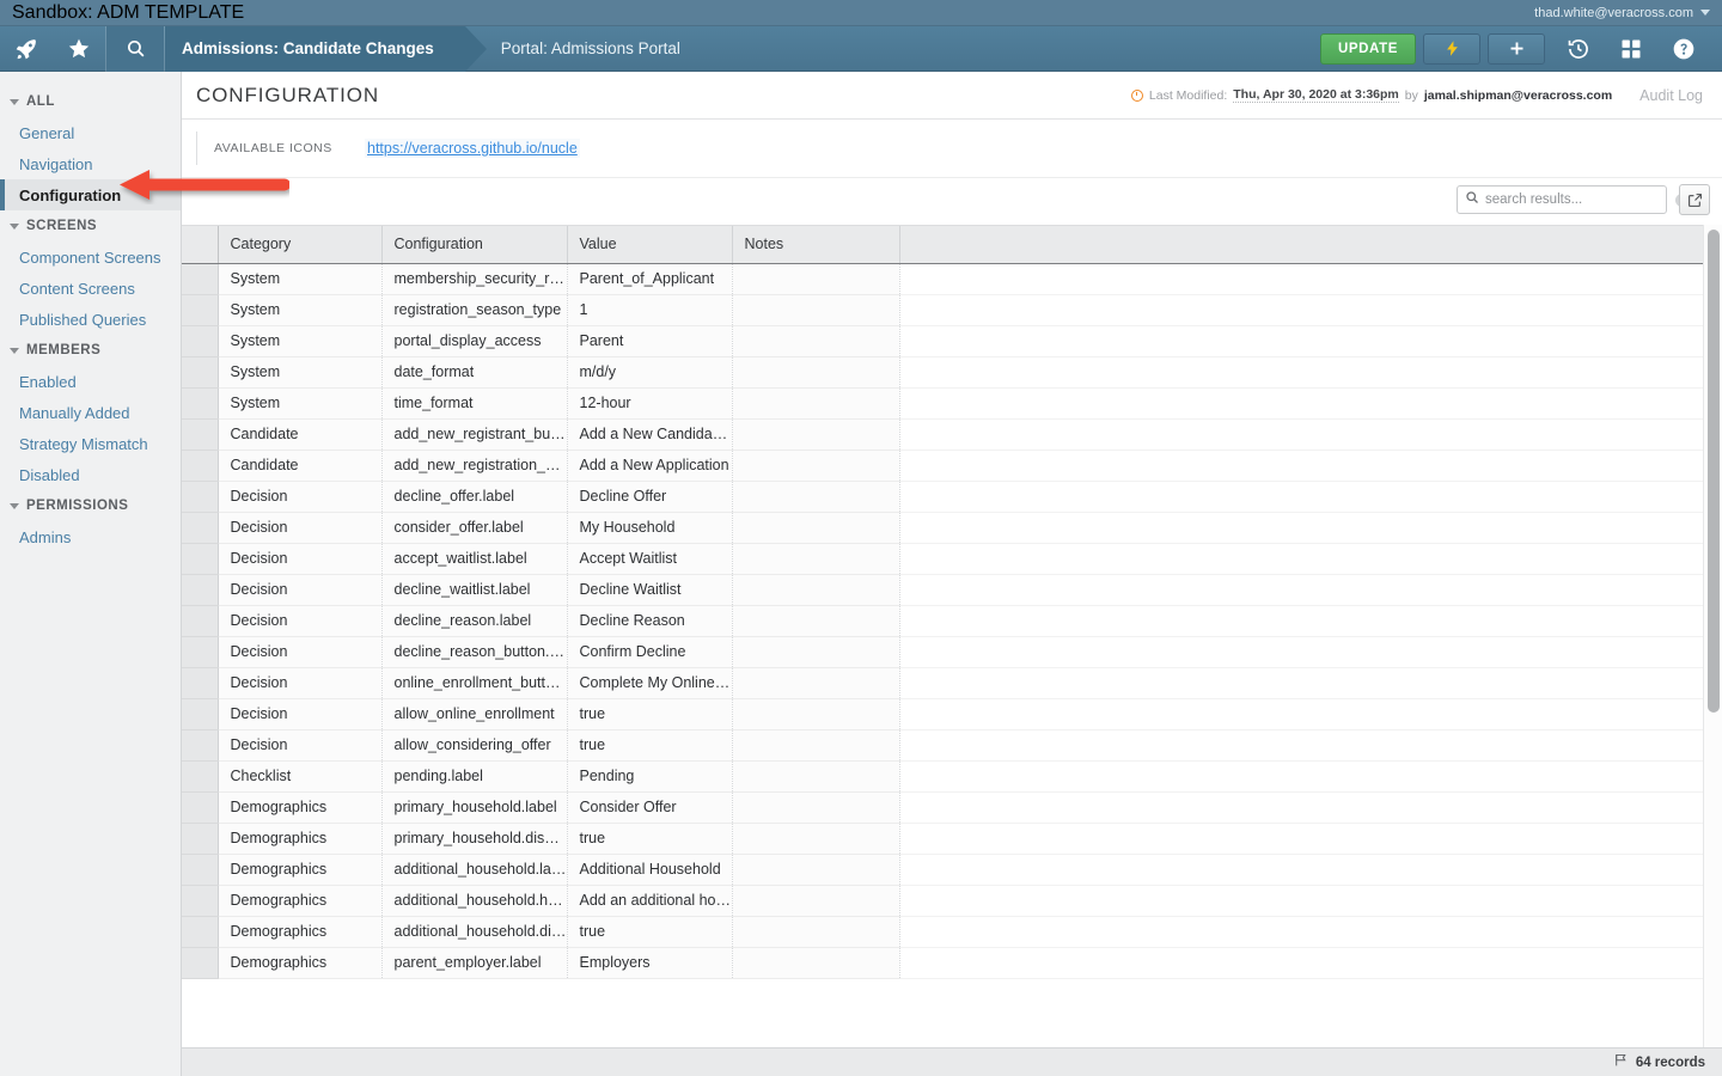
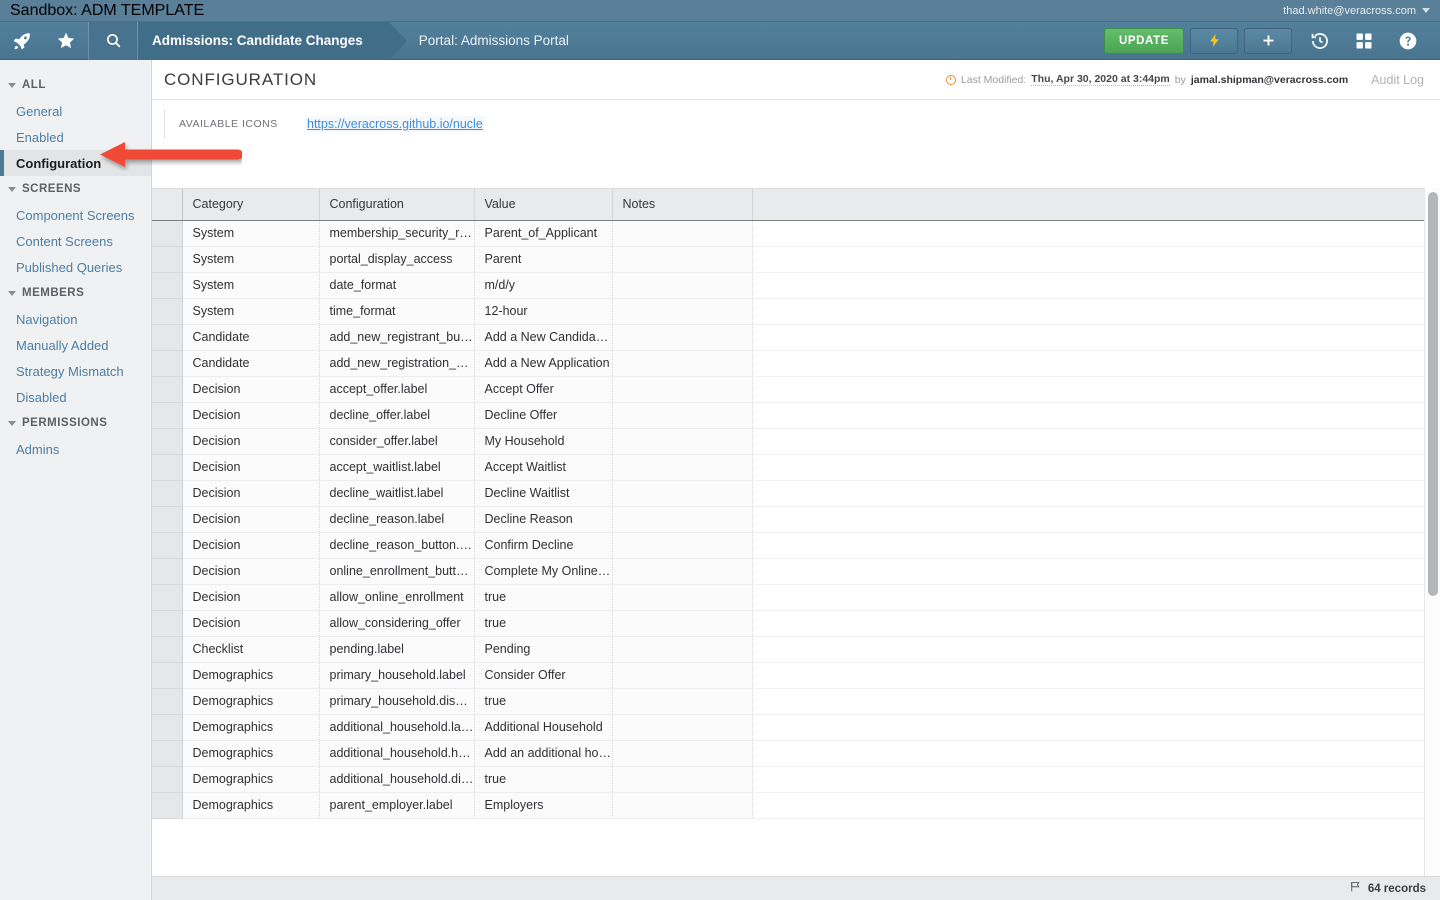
  Sandbox: ADM TEMPLATE
  thad.white@veracross.com
  Admissions: Candidate Changes
  Portal: Admissions Portal
  UPDATE
  ALL
  General
- Navigation
+ Enabled
  Configuration
  SCREENS
  Component Screens
  Content Screens
  Published Queries
  MEMBERS
- Enabled
+ Navigation
  Manually Added
  Strategy Mismatch
  Disabled
  PERMISSIONS
  Admins
  CONFIGURATION
  Last Modified:
- Thu, Apr 30, 2020 at 3:36pm
+ Thu, Apr 30, 2020 at 3:44pm
  by
  jamal.shipman@veracross.com
  Audit Log
  AVAILABLE ICONS
  https://veracross.github.io/nucle
- search results...
  	Category	Configuration	Value	Notes
  	System	membership_security_role	Parent_of_Applicant
- 	System	registration_season_type	1
  	System	portal_display_access	Parent
  	System	date_format	m/d/y
  	System	time_format	12-hour
  	Candidate	add_new_registrant_butto	Add a New Candidate..
  	Candidate	add_new_registration_but	Add a New Application
+ 	Decision	accept_offer.label	Accept Offer
  	Decision	decline_offer.label	Decline Offer
  	Decision	consider_offer.label	My Household
  	Decision	accept_waitlist.label	Accept Waitlist
  	Decision	decline_waitlist.label	Decline Waitlist
  	Decision	decline_reason.label	Decline Reason
  	Decision	decline_reason_button.lab	Confirm Decline
  	Decision	online_enrollment_button.	Complete My Online E
  	Decision	allow_online_enrollment	true
  	Decision	allow_considering_offer	true
  	Checklist	pending.label	Pending
  	Demographics	primary_household.label	Consider Offer
  	Demographics	primary_household.displa	true
  	Demographics	additional_household.labe	Additional Household
  	Demographics	additional_household.help	Add an additional hous
  	Demographics	additional_household.disp	true
  	Demographics	parent_employer.label	Employers
  64 records
